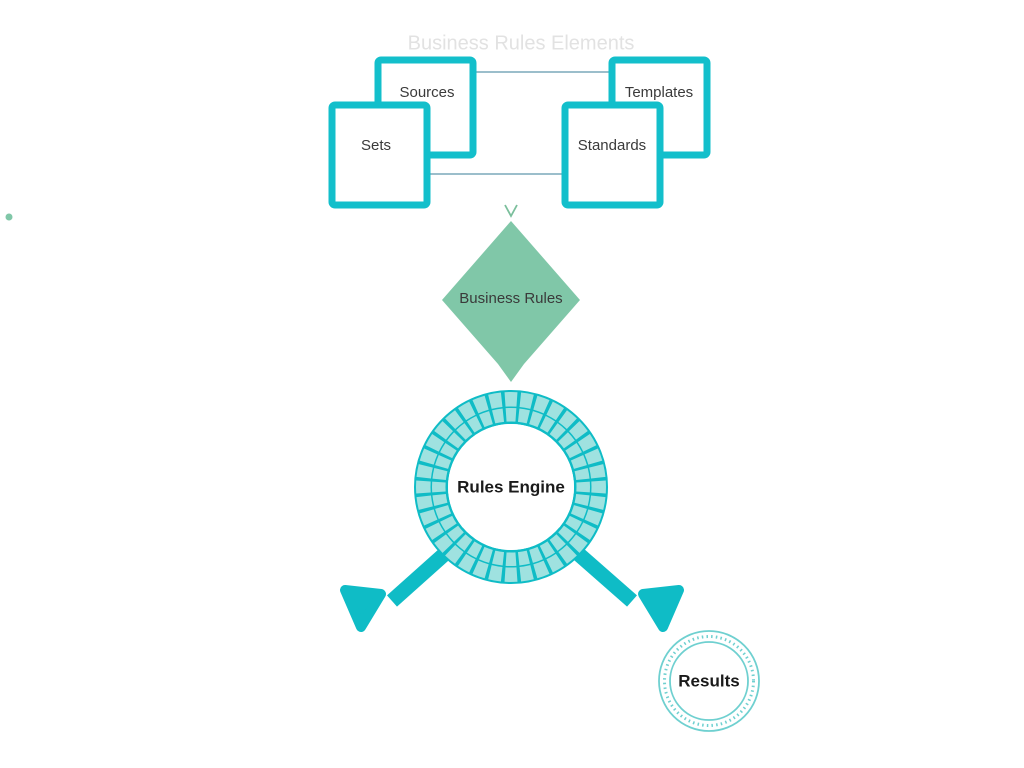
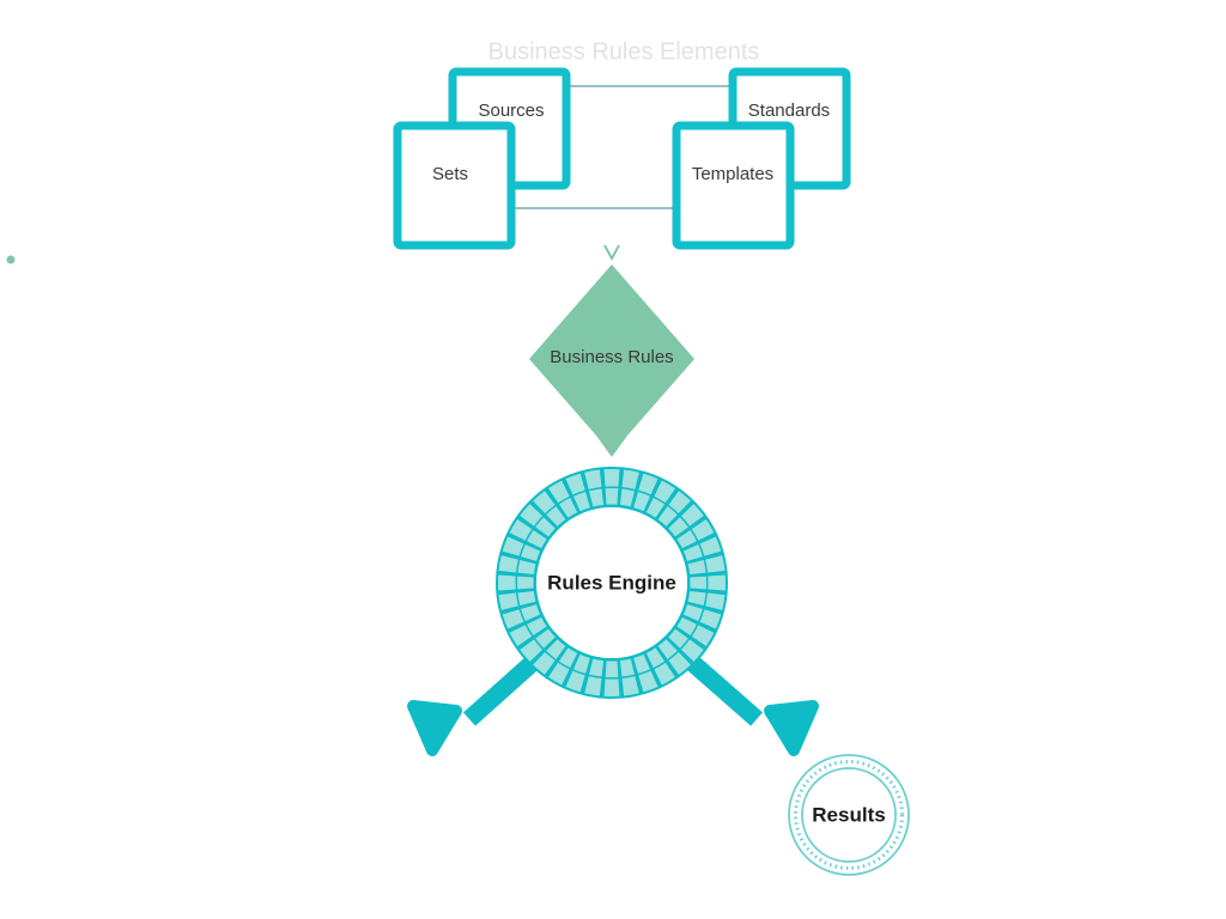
  Business Rules Elements
  Sources
- Templates
+ Standards
  Sets
- Standards
+ Templates
  Business Rules
  Rules Engine
  Results
